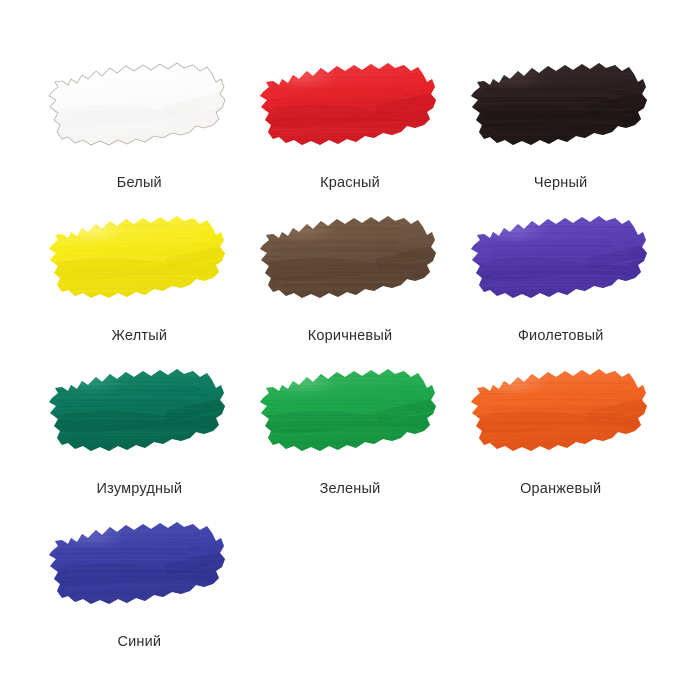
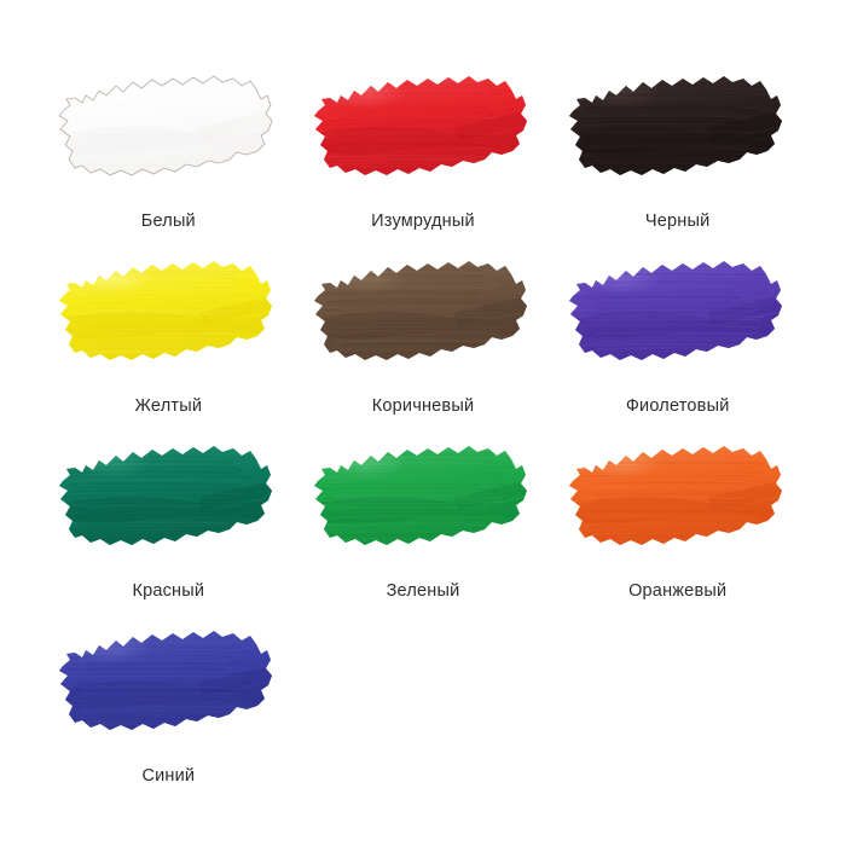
  Белый
- Красный
+ Изумрудный
  Черный
  Желтый
  Коричневый
  Фиолетовый
- Изумрудный
+ Красный
  Зеленый
  Оранжевый
  Синий
